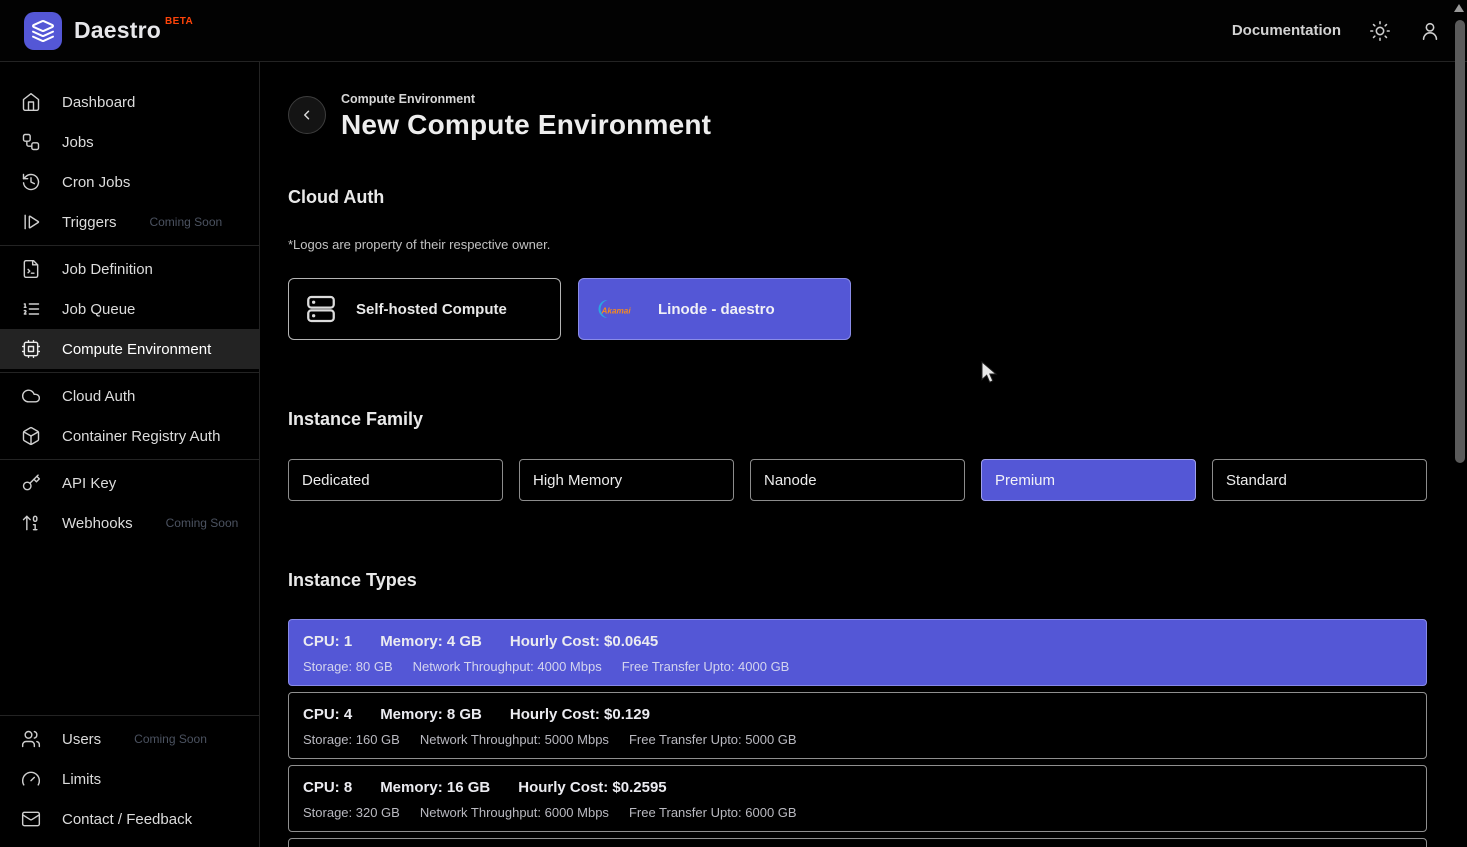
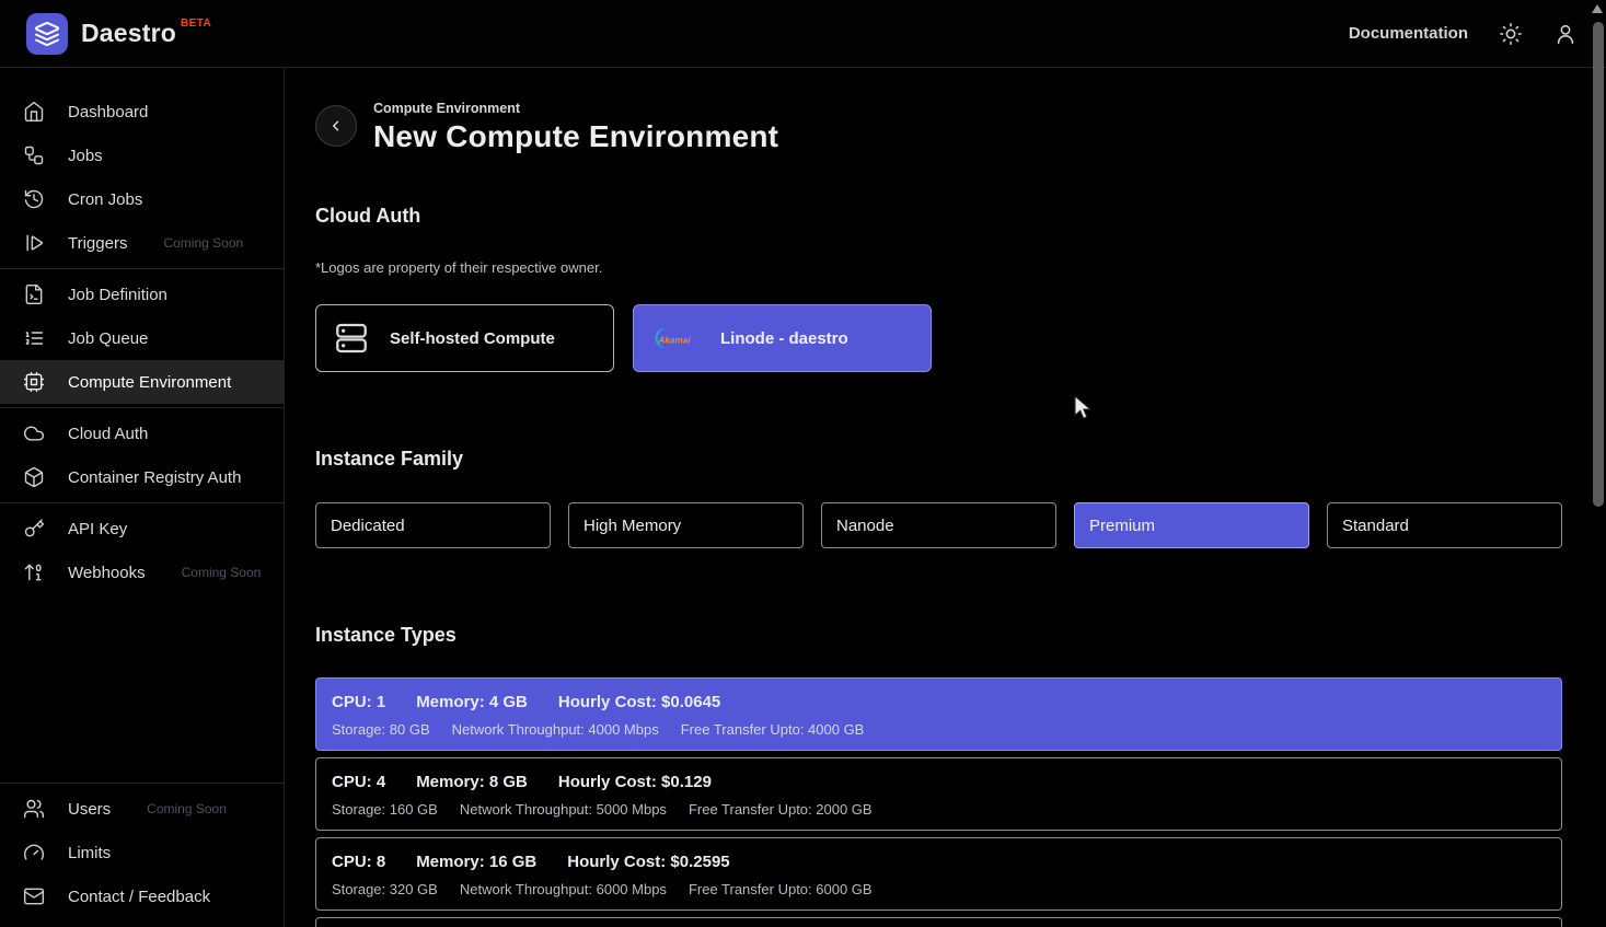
  Daestro
  BETA
  Documentation
  Dashboard
  Jobs
  Cron Jobs
  Triggers
  Coming Soon
  Job Definition
  Job Queue
  Compute Environment
  Cloud Auth
  Container Registry Auth
  API Key
  Webhooks
  Coming Soon
  Users
  Coming Soon
  Limits
  Contact / Feedback
  Compute Environment
  New Compute Environment
  Cloud Auth
  *Logos are property of their respective owner.
  Self-hosted Compute
  Akamai
  Linode - daestro
  Instance Family
  Dedicated
  High Memory
  Nanode
  Premium
  Standard
  Instance Types
  CPU: 1
  Memory: 4 GB
  Hourly Cost: $0.0645
  Storage: 80 GB
  Network Throughput: 4000 Mbps
  Free Transfer Upto: 4000 GB
  CPU: 4
  Memory: 8 GB
  Hourly Cost: $0.129
  Storage: 160 GB
  Network Throughput: 5000 Mbps
- Free Transfer Upto: 5000 GB
+ Free Transfer Upto: 2000 GB
  CPU: 8
  Memory: 16 GB
  Hourly Cost: $0.2595
  Storage: 320 GB
  Network Throughput: 6000 Mbps
  Free Transfer Upto: 6000 GB
